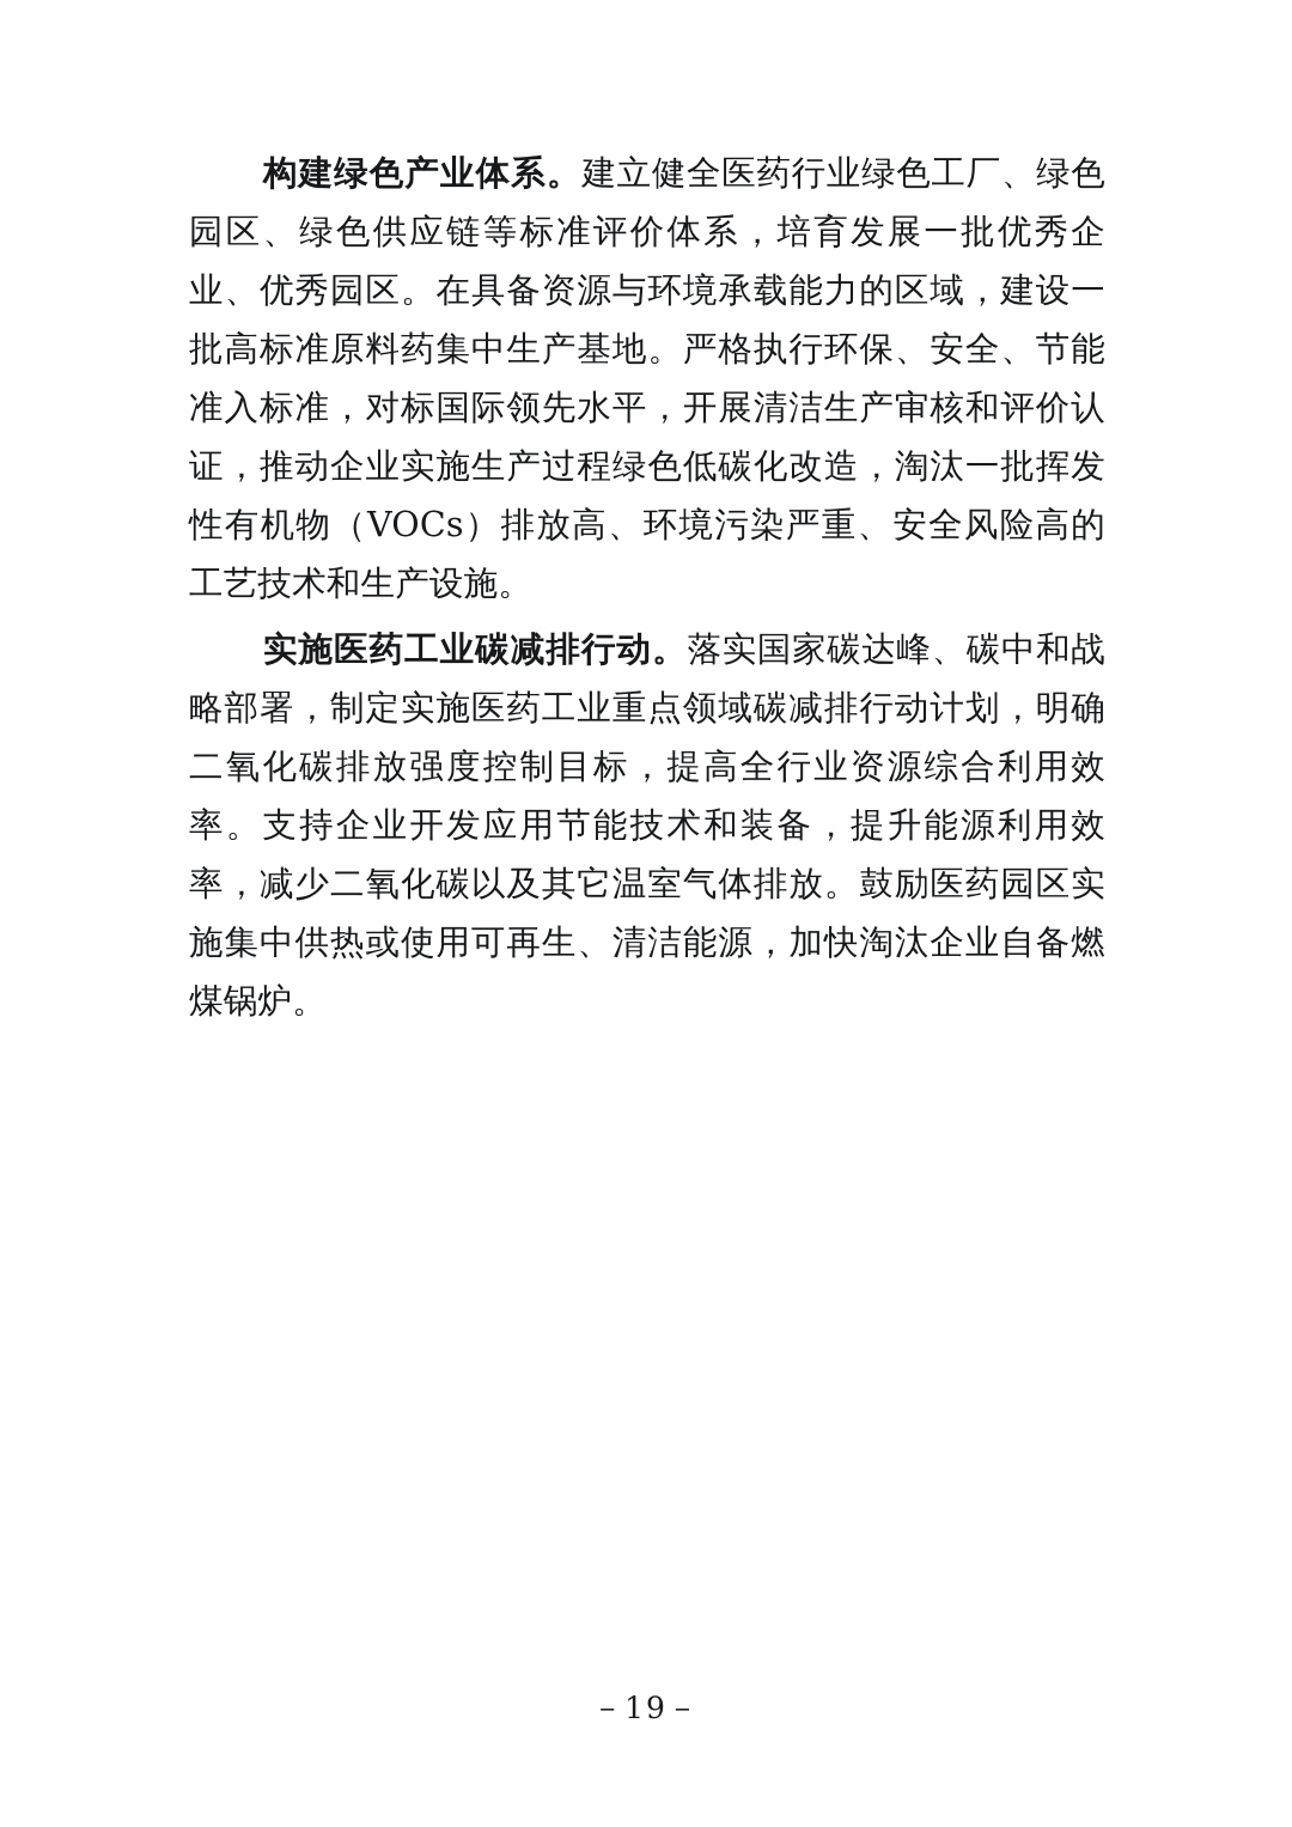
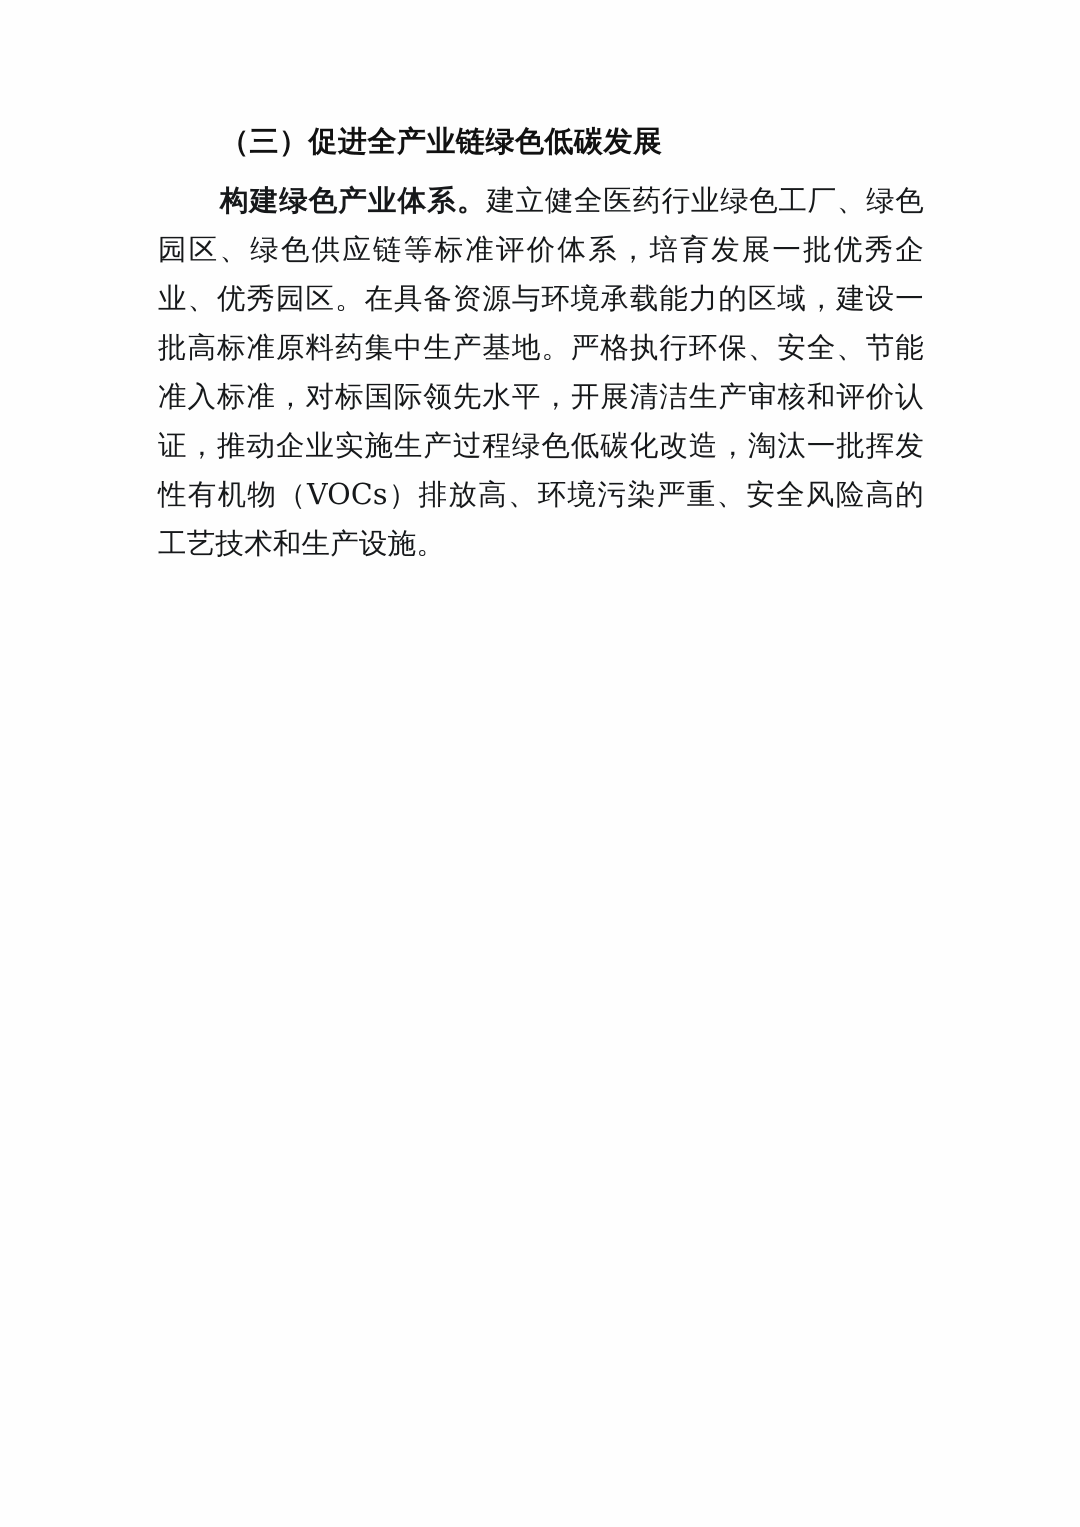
+ （三）促进全产业链绿色低碳发展
  构建绿色产业体系。建立健全医药行业绿色工厂、绿色园区、绿色供应链等标准评价体系，培育发展一批优秀企业、优秀园区。在具备资源与环境承载能力的区域，建设一批高标准原料药集中生产基地。严格执行环保、安全、节能准入标准，对标国际领先水平，开展清洁生产审核和评价认证，推动企业实施生产过程绿色低碳化改造，淘汰一批挥发性有机物（VOCs）排放高、环境污染严重、安全风险高的工艺技术和生产设施。
- 实施医药工业碳减排行动。落实国家碳达峰、碳中和战略部署，制定实施医药工业重点领域碳减排行动计划，明确二氧化碳排放强度控制目标，提高全行业资源综合利用效率。支持企业开发应用节能技术和装备，提升能源利用效率，减少二氧化碳以及其它温室气体排放。鼓励医药园区实施集中供热或使用可再生、清洁能源，加快淘汰企业自备燃煤锅炉。
- －19－
